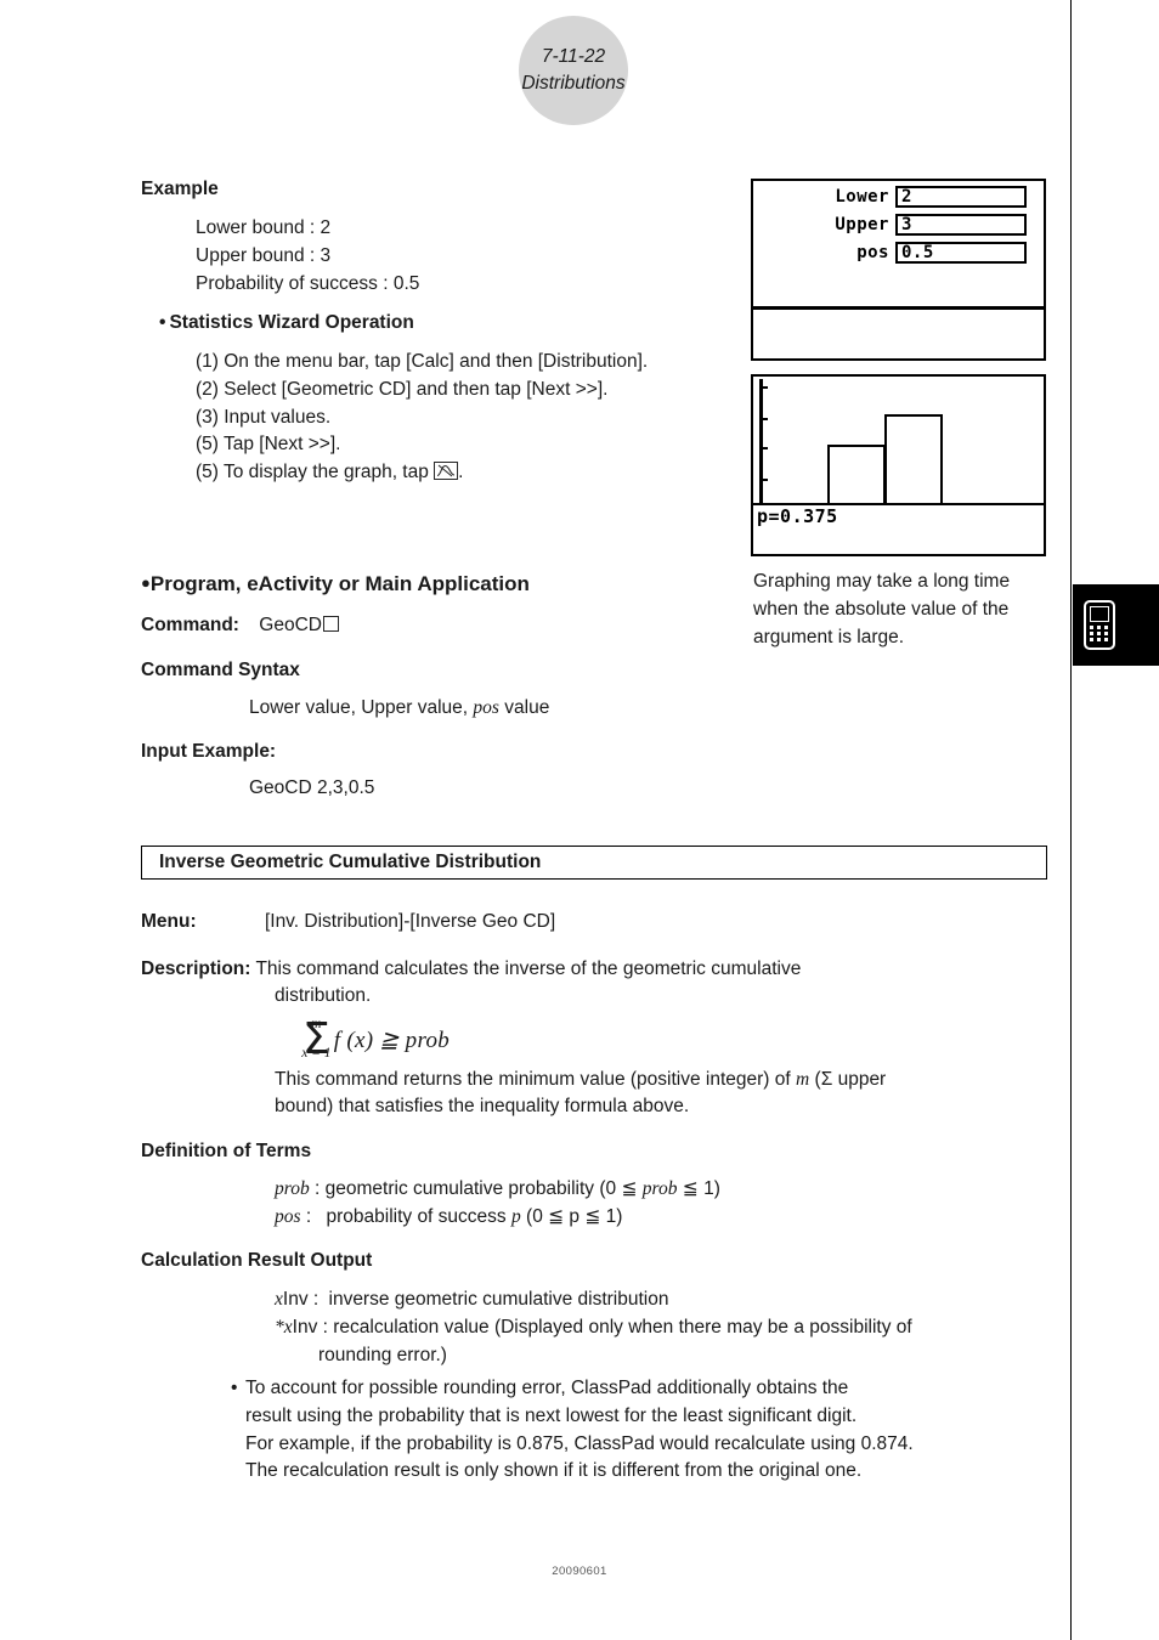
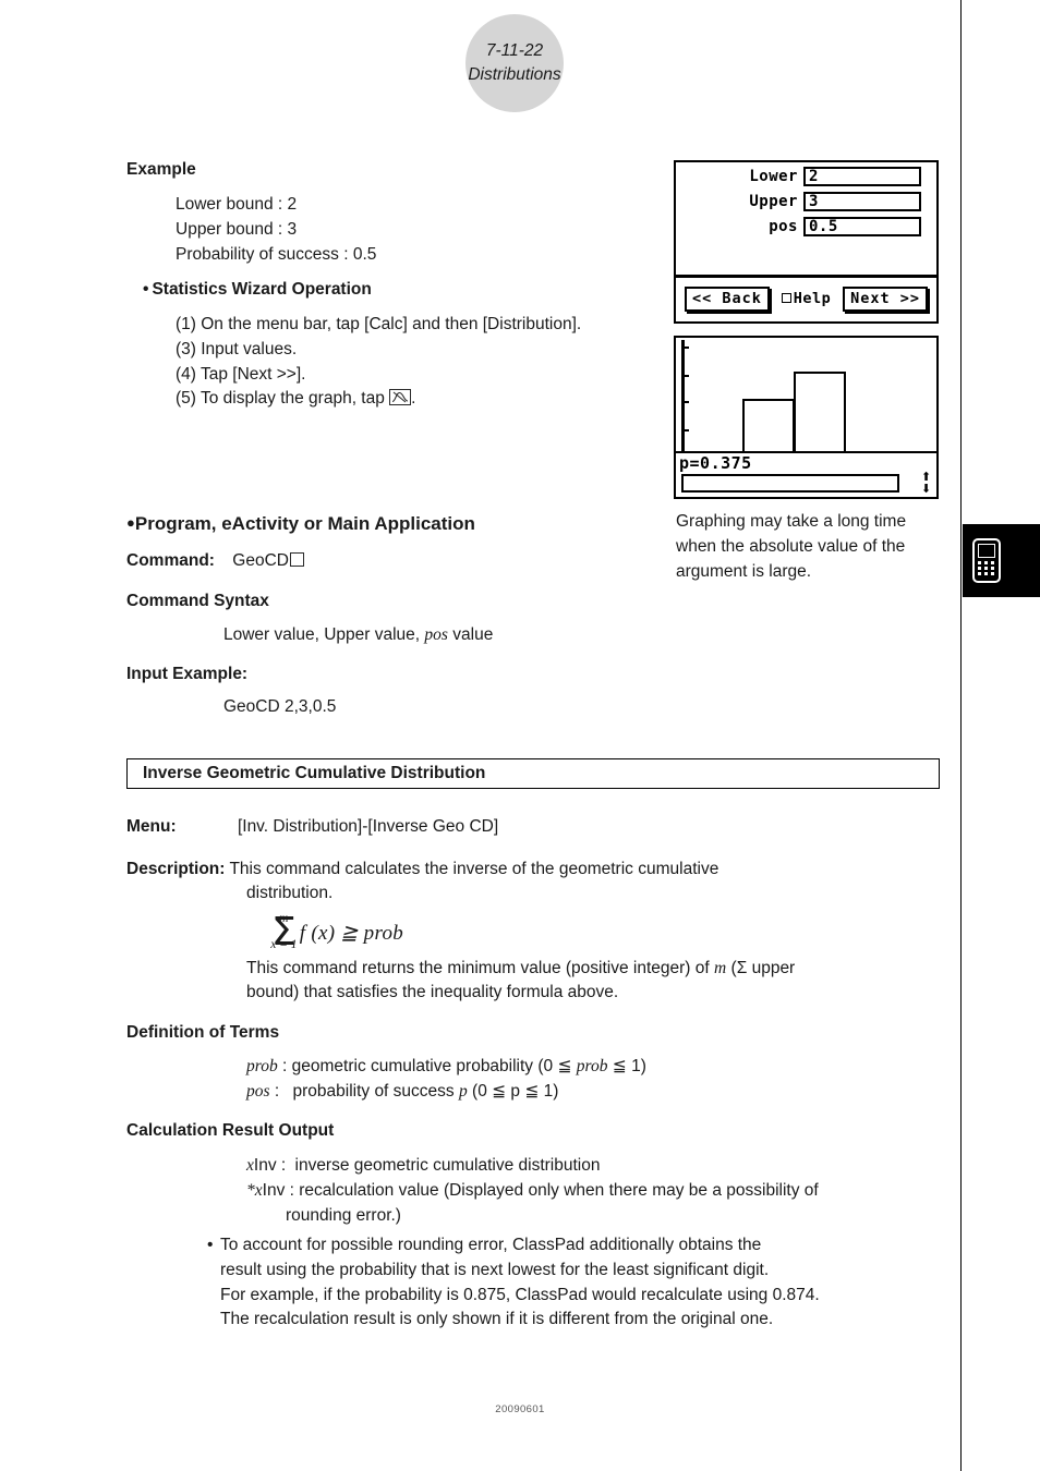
  7-11-22
  Distributions
  Example
  Lower bound : 2
  Upper bound : 3
  Probability of success : 0.5
  • Statistics Wizard Operation
  (1) On the menu bar, tap [Calc] and then [Distribution].
- (2) Select [Geometric CD] and then tap [Next >>].
  (3) Input values.
- (5) Tap [Next >>].
+ (4) Tap [Next >>].
  (5) To display the graph, tap .
  Lower
  2
  Upper
  3
  pos
  0.5
+ << Back
+ Help
+ Next >>
  p=0.375
+ ⬆
+ ⬇
  Graphing may take a long time when the absolute value of the argument is large.
  ●Program, eActivity or Main Application
  Command: GeoCD
  Command Syntax
  Lower value, Upper value, pos value
  Input Example:
  GeoCD 2,3,0.5
  Inverse Geometric Cumulative Distribution
  Menu: [Inv. Distribution]-[Inverse Geo CD]
  Description: This command calculates the inverse of the geometric cumulative
  distribution.
  m
  Σ
  x = 1
  f (x) ≧ prob
  This command returns the minimum value (positive integer) of m (Σ upper
  bound) that satisfies the inequality formula above.
  Definition of Terms
  prob : geometric cumulative probability (0 ≦ prob ≦ 1)
  pos : probability of success p (0 ≦ p ≦ 1)
  Calculation Result Output
  xInv : inverse geometric cumulative distribution
  *xInv : recalculation value (Displayed only when there may be a possibility of
  rounding error.)
  •
  To account for possible rounding error, ClassPad additionally obtains the
  result using the probability that is next lowest for the least significant digit.
  For example, if the probability is 0.875, ClassPad would recalculate using 0.874.
  The recalculation result is only shown if it is different from the original one.
  20090601
